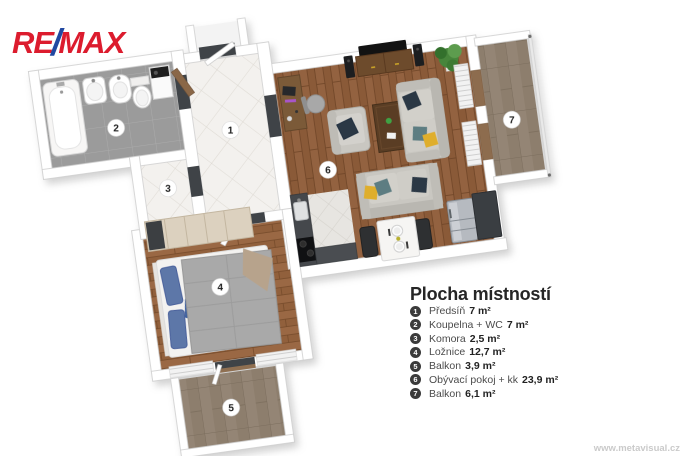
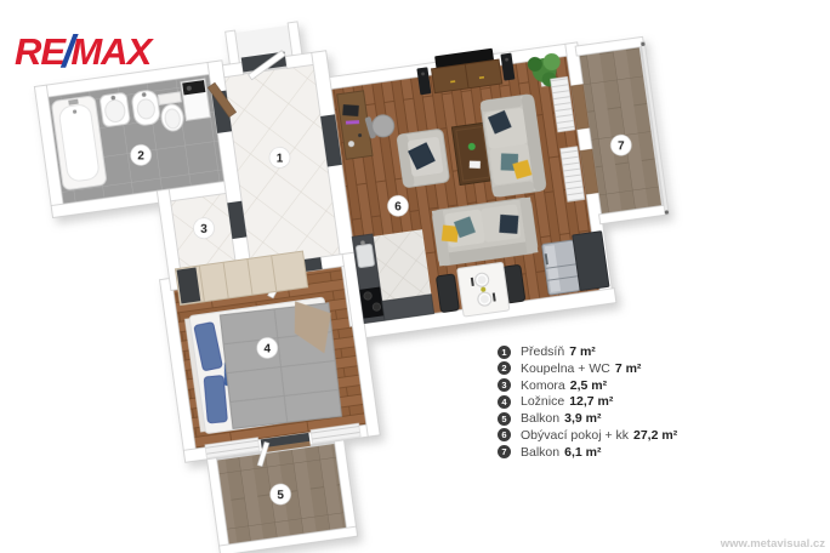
  1
  2
  3
  4
  5
  6
  7
  RE/MAX
- Plocha místností
  1
  Předsíň
  7 m²
  2
  Koupelna + WC
  7 m²
  3
  Komora
  2,5 m²
  4
  Ložnice
  12,7 m²
  5
  Balkon
  3,9 m²
  6
  Obývací pokoj + kk
- 23,9 m²
+ 27,2 m²
  7
  Balkon
  6,1 m²
  www.metavisual.cz
